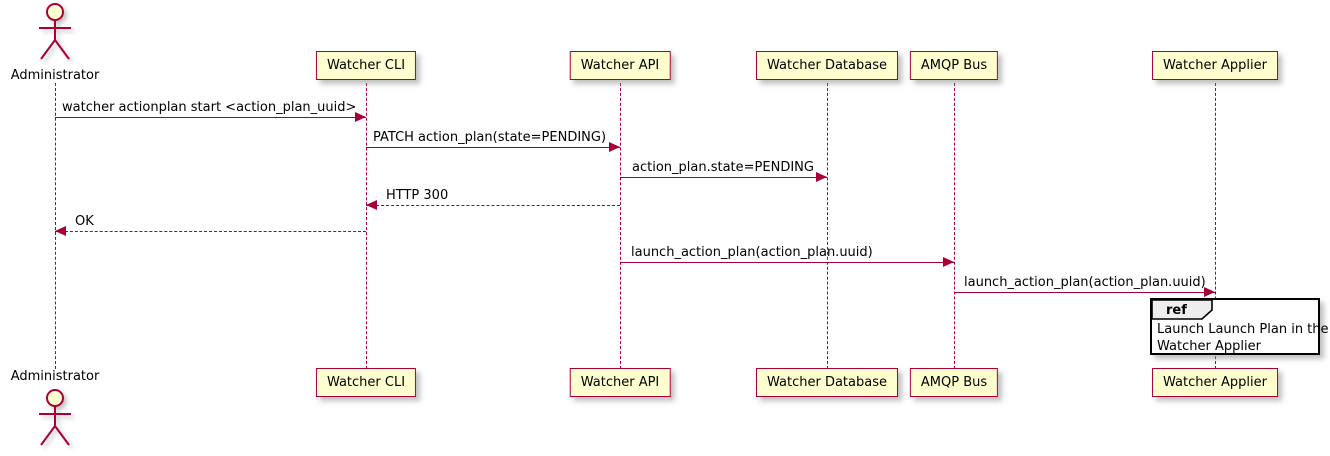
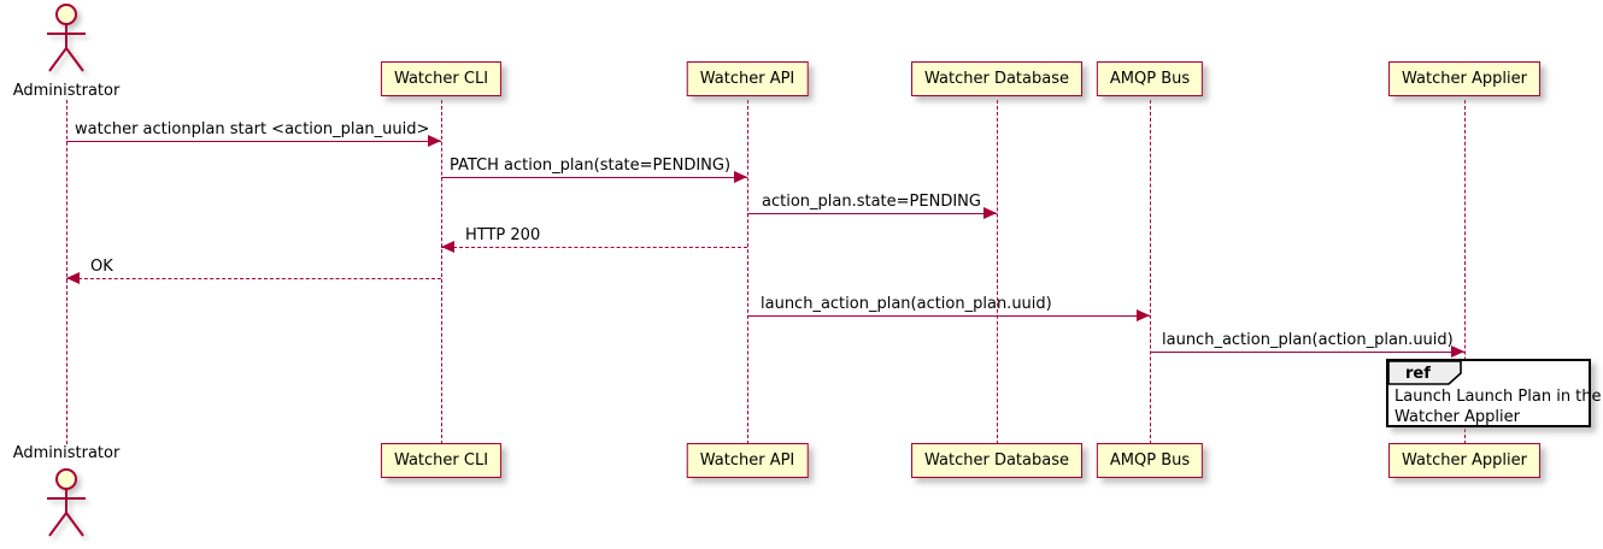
  Administrator
  Watcher CLI
  Watcher API
  Watcher Database
  AMQP Bus
  Watcher Applier
  watcher actionplan start <action_plan_uuid>
  PATCH action_plan(state=PENDING)
  action_plan.state=PENDING
- HTTP 300
+ HTTP 200
  OK
  launch_action_plan(action_plan.uuid)
  launch_action_plan(action_plan.uuid)
  ref
  Launch Launch Plan in the
  Watcher Applier
  Watcher CLI
  Watcher API
  Watcher Database
  AMQP Bus
  Watcher Applier
  Administrator
